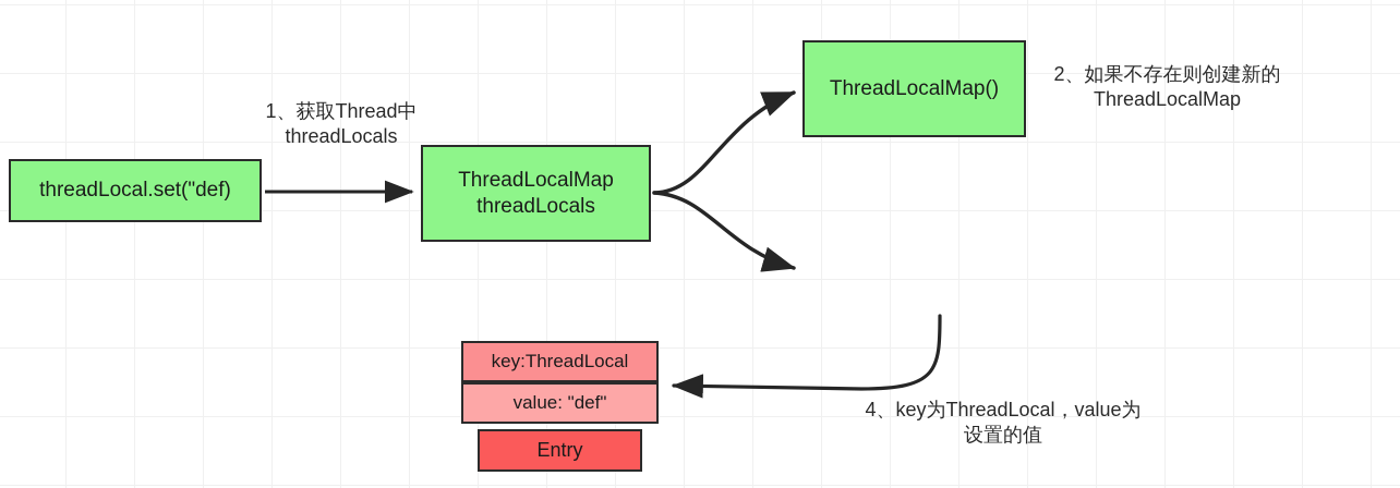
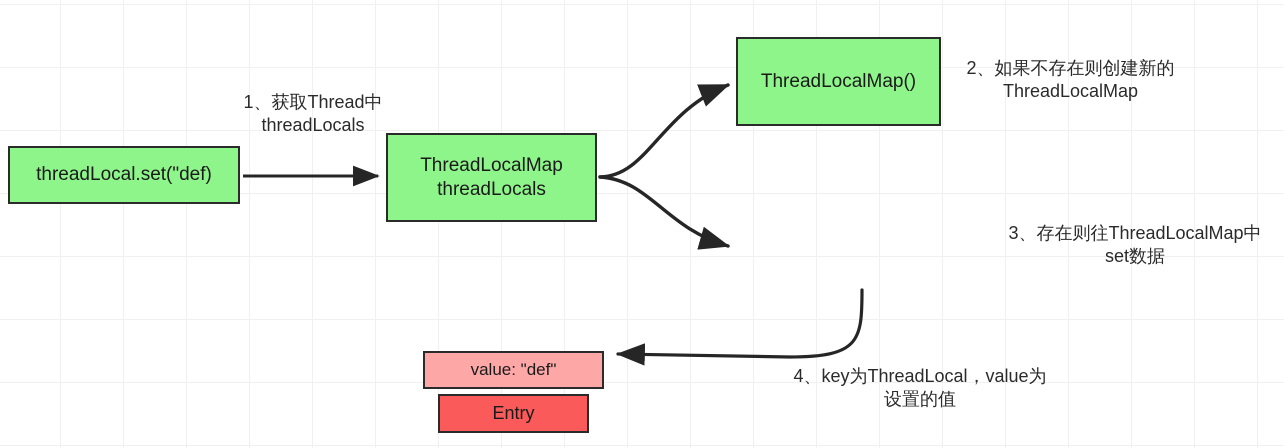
  threadLocal.set("def)
  ThreadLocalMap
  threadLocals
  ThreadLocalMap()
- key:ThreadLocal
  value: "def"
  Entry
  1、获取Thread中
  threadLocals
  2、如果不存在则创建新的
  ThreadLocalMap
+ 3、存在则往ThreadLocalMap中
+ set数据
  4、key为ThreadLocal，value为
  设置的值
